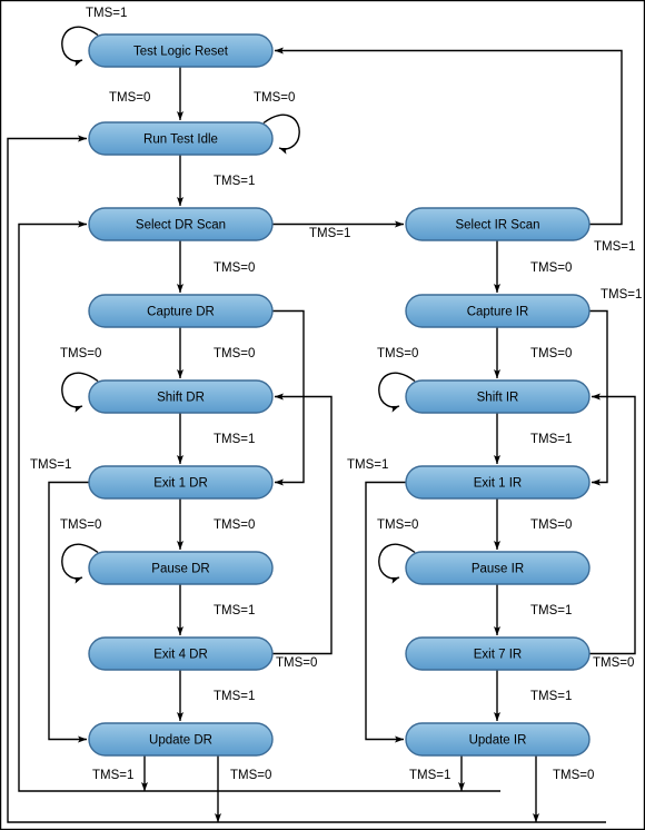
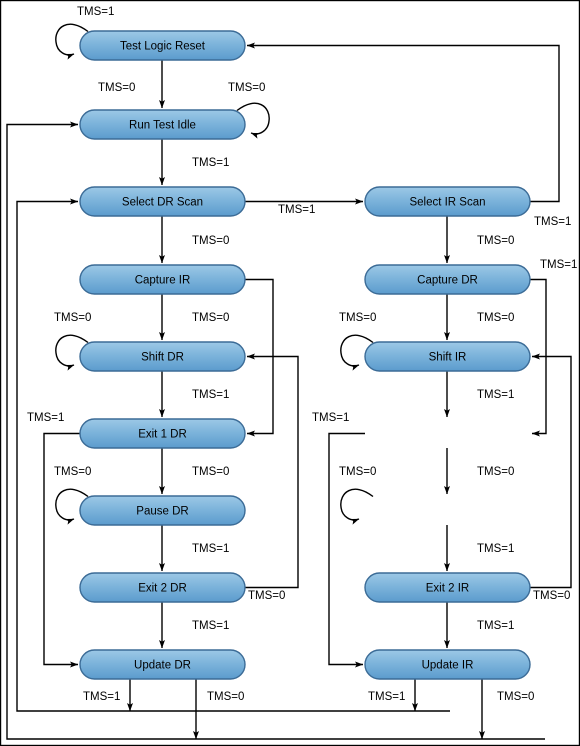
  Test Logic Reset
  Run Test Idle
  Select DR Scan
- Capture DR
+ Capture IR
  Shift DR
  Exit 1 DR
  Pause DR
- Exit 4 DR
+ Exit 2 DR
  Update DR
  Select IR Scan
- Capture IR
+ Capture DR
  Shift IR
- Exit 1 IR
- Pause IR
- Exit 7 IR
+ Exit 2 IR
  Update IR
  TMS=1
  TMS=0
  TMS=0
  TMS=1
  TMS=0
  TMS=1
  TMS=0
  TMS=1
  TMS=0
  TMS=0
  TMS=1
  TMS=0
  TMS=1
  TMS=0
  TMS=1
  TMS=1
  TMS=0
  TMS=0
  TMS=1
  TMS=0
  TMS=1
  TMS=0
  TMS=1
  TMS=0
  TMS=1
  TMS=0
  TMS=1
  TMS=0
  TMS=1
  TMS=1
  TMS=0
